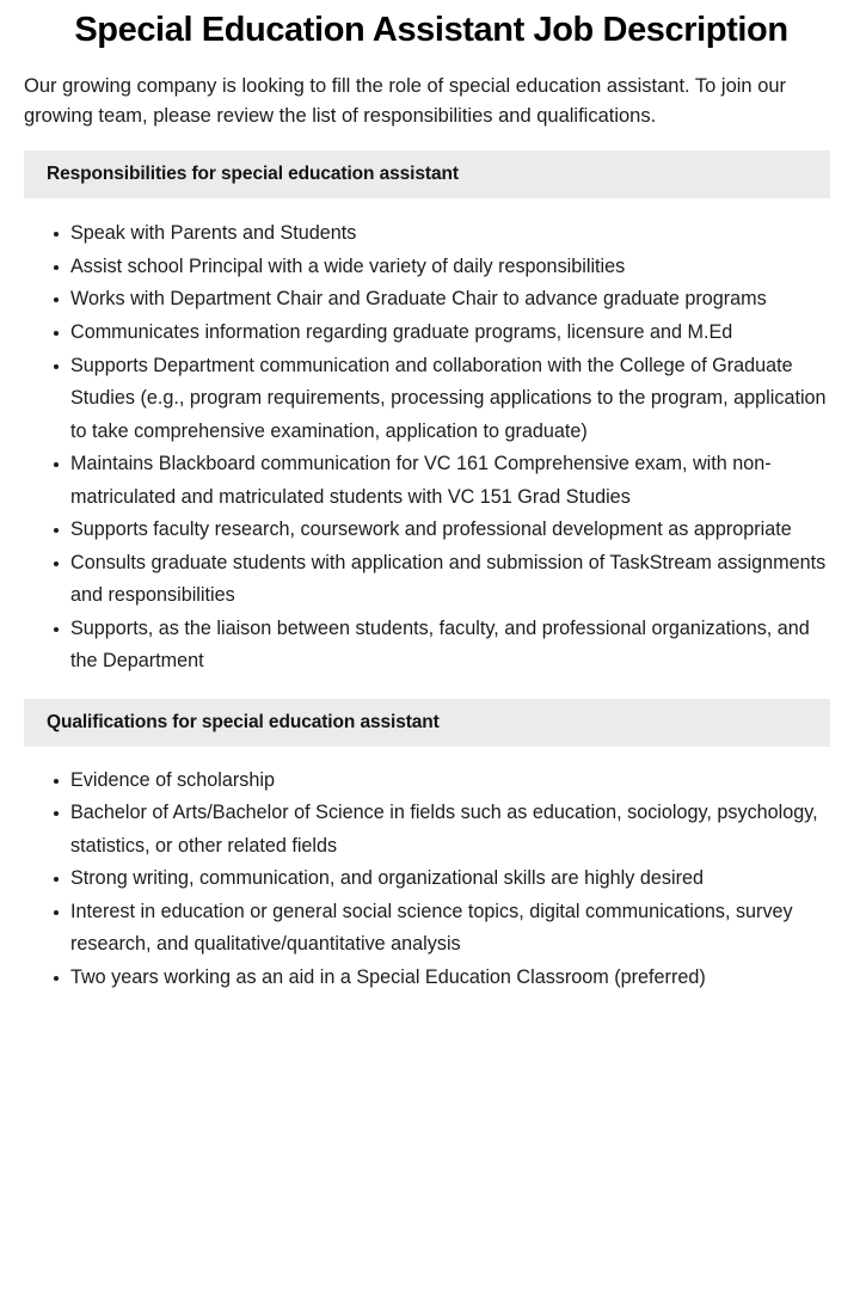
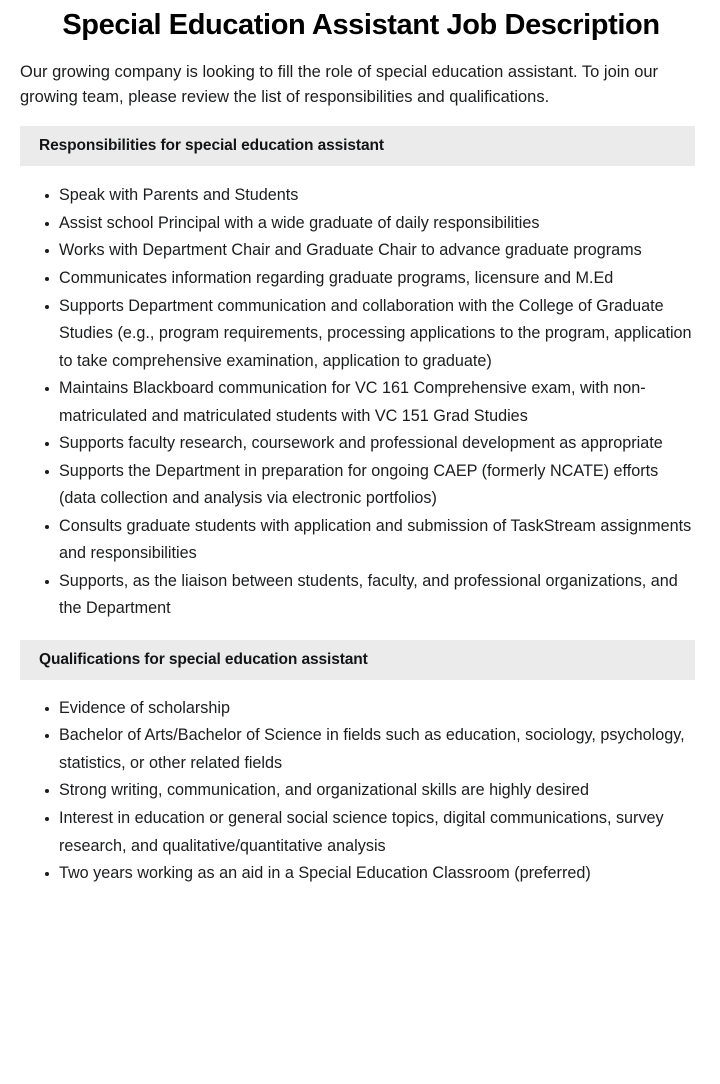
  Special Education Assistant Job Description
  Our growing company is looking to fill the role of special education assistant. To join our growing team, please review the list of responsibilities and qualifications.
  Responsibilities for special education assistant
  Speak with Parents and Students
- Assist school Principal with a wide variety of daily responsibilities
+ Assist school Principal with a wide graduate of daily responsibilities
  Works with Department Chair and Graduate Chair to advance graduate programs
  Communicates information regarding graduate programs, licensure and M.Ed
  Supports Department communication and collaboration with the College of Graduate Studies (e.g., program requirements, processing applications to the program, application to take comprehensive examination, application to graduate)
  Maintains Blackboard communication for VC 161 Comprehensive exam, with non-matriculated and matriculated students with VC 151 Grad Studies
  Supports faculty research, coursework and professional development as appropriate
+ Supports the Department in preparation for ongoing CAEP (formerly NCATE) efforts (data collection and analysis via electronic portfolios)
  Consults graduate students with application and submission of TaskStream assignments and responsibilities
  Supports, as the liaison between students, faculty, and professional organizations, and the Department
  Qualifications for special education assistant
  Evidence of scholarship
  Bachelor of Arts/Bachelor of Science in fields such as education, sociology, psychology, statistics, or other related fields
  Strong writing, communication, and organizational skills are highly desired
  Interest in education or general social science topics, digital communications, survey research, and qualitative/quantitative analysis
  Two years working as an aid in a Special Education Classroom (preferred)
